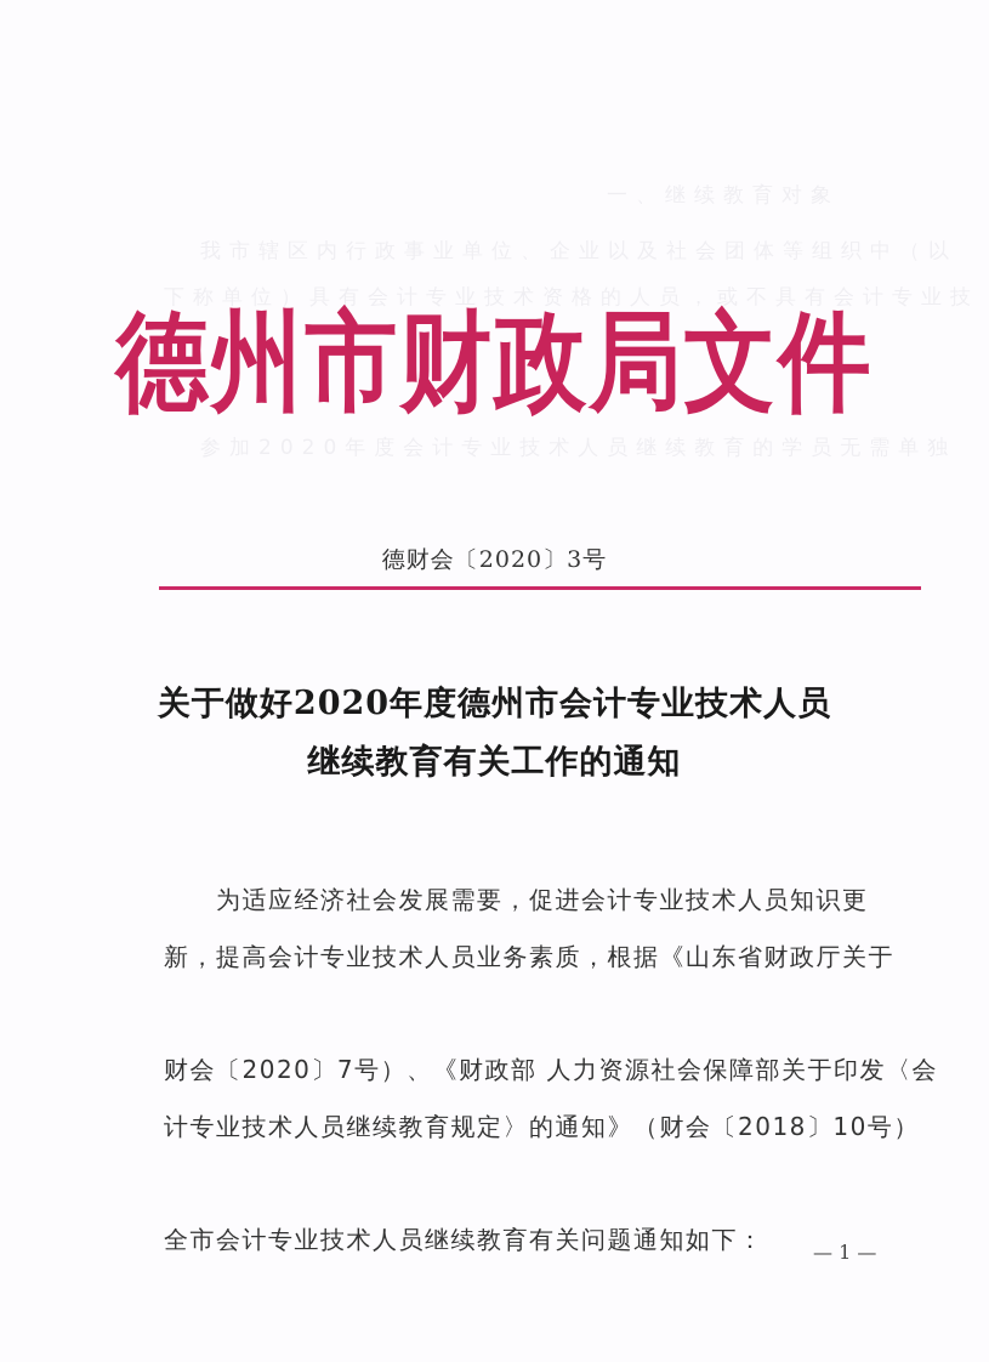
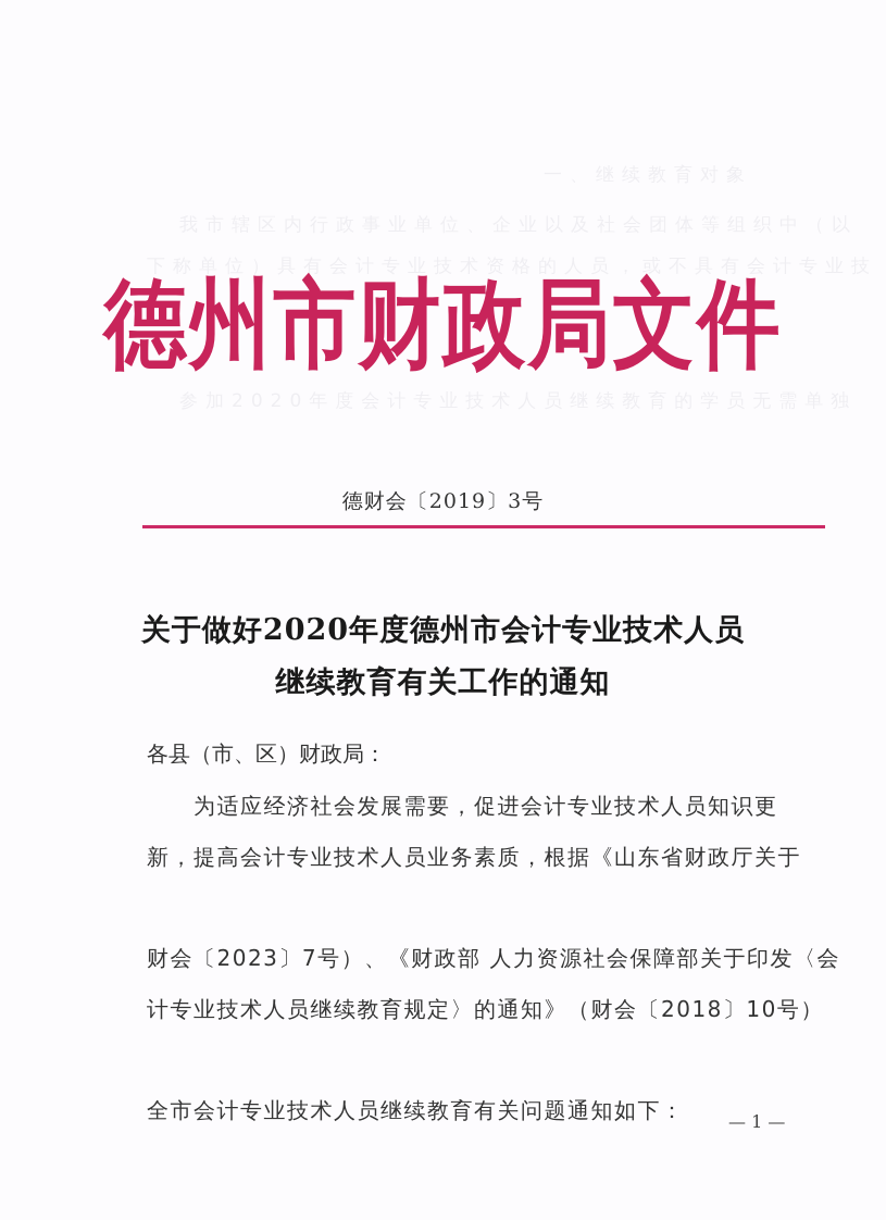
  下称单位）具有会计专业技术资格的人员，或不具有会计专业技
  德州市财政局文件
- 德财会〔2020〕3号
+ 德财会〔2019〕3号
  关于做好2020年度德州市会计专业技术人员
  继续教育有关工作的通知
+ 各县（市、区）财政局：
  为适应经济社会发展需要，促进会计专业技术人员知识更
  新，提高会计专业技术人员业务素质，根据《山东省财政厅关于
- 财会〔2020〕7号）、《财政部 人力资源社会保障部关于印发〈会
+ 财会〔2023〕7号）、《财政部 人力资源社会保障部关于印发〈会
  计专业技术人员继续教育规定〉的通知》（财会〔2018〕10号）
  全市会计专业技术人员继续教育有关问题通知如下：
  — 1 —
